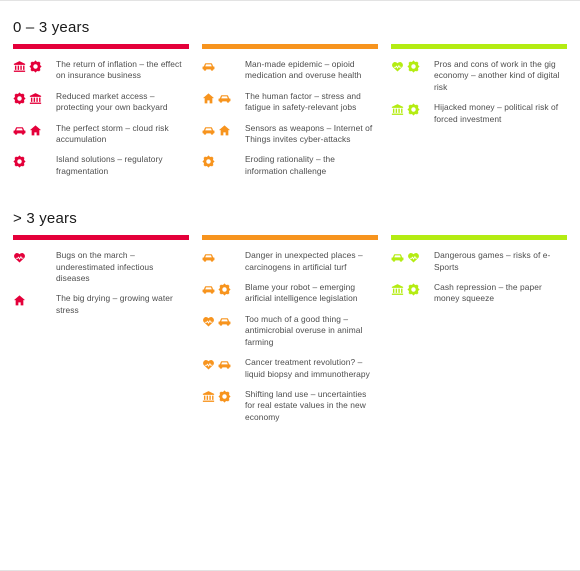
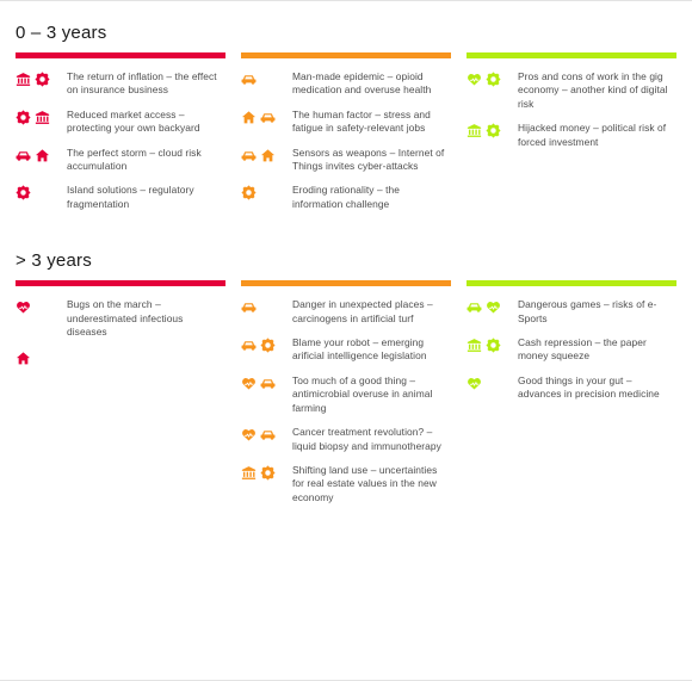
  0 – 3 years
  The return of inflation – the effect on insurance business
  Reduced market access – protecting your own backyard
  The perfect storm – cloud risk accumulation
  Island solutions – regulatory fragmentation
  Man-made epidemic – opioid medication and overuse health
  The human factor – stress and fatigue in safety-relevant jobs
  Sensors as weapons – Internet of Things invites cyber-attacks
  Eroding rationality – the information challenge
  Pros and cons of work in the gig economy – another kind of digital risk
  Hijacked money – political risk of forced investment
  > 3 years
  Bugs on the march – underestimated infectious diseases
- The big drying – growing water stress
  Danger in unexpected places – carcinogens in artificial turf
  Blame your robot – emerging arificial intelligence legislation
  Too much of a good thing – antimicrobial overuse in animal farming
  Cancer treatment revolution? – liquid biopsy and immunotherapy
  Shifting land use – uncertainties for real estate values in the new economy
  Dangerous games – risks of e-Sports
  Cash repression – the paper money squeeze
+ Good things in your gut – advances in precision medicine
